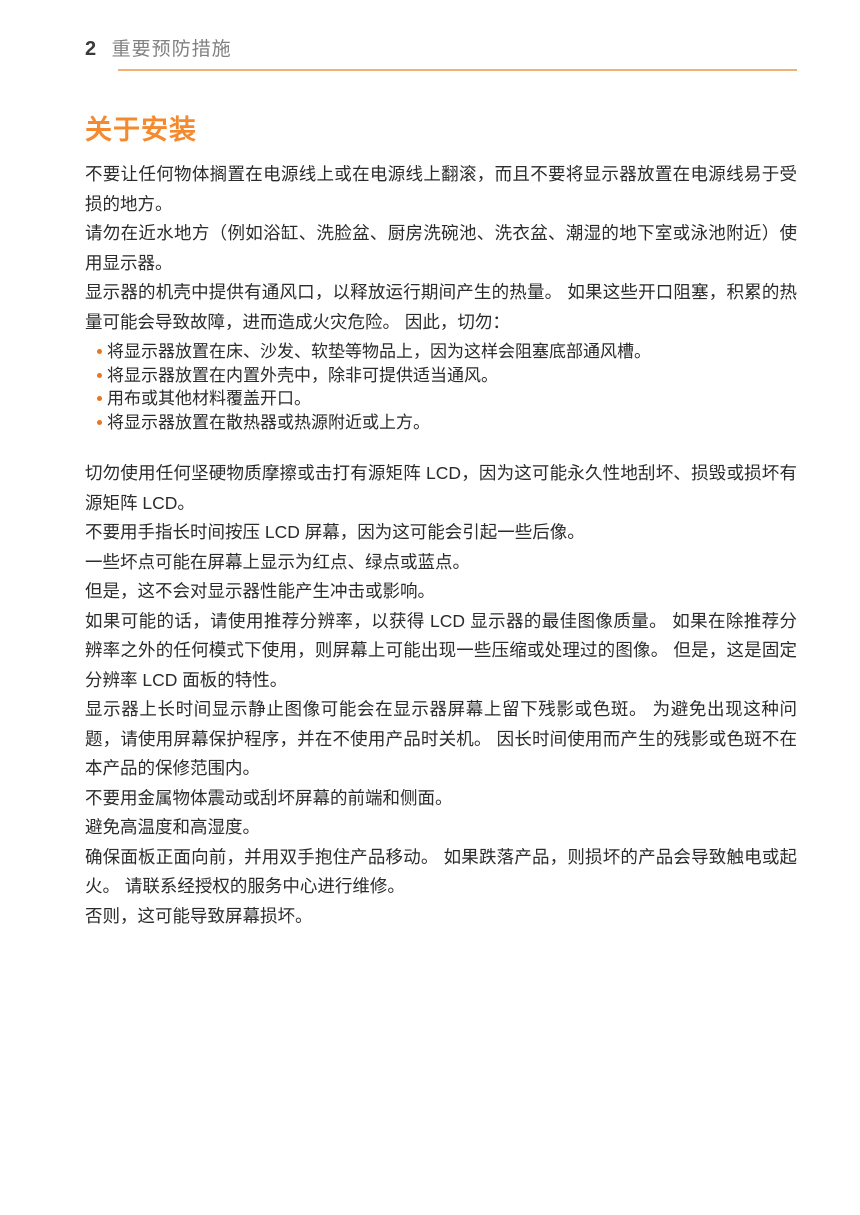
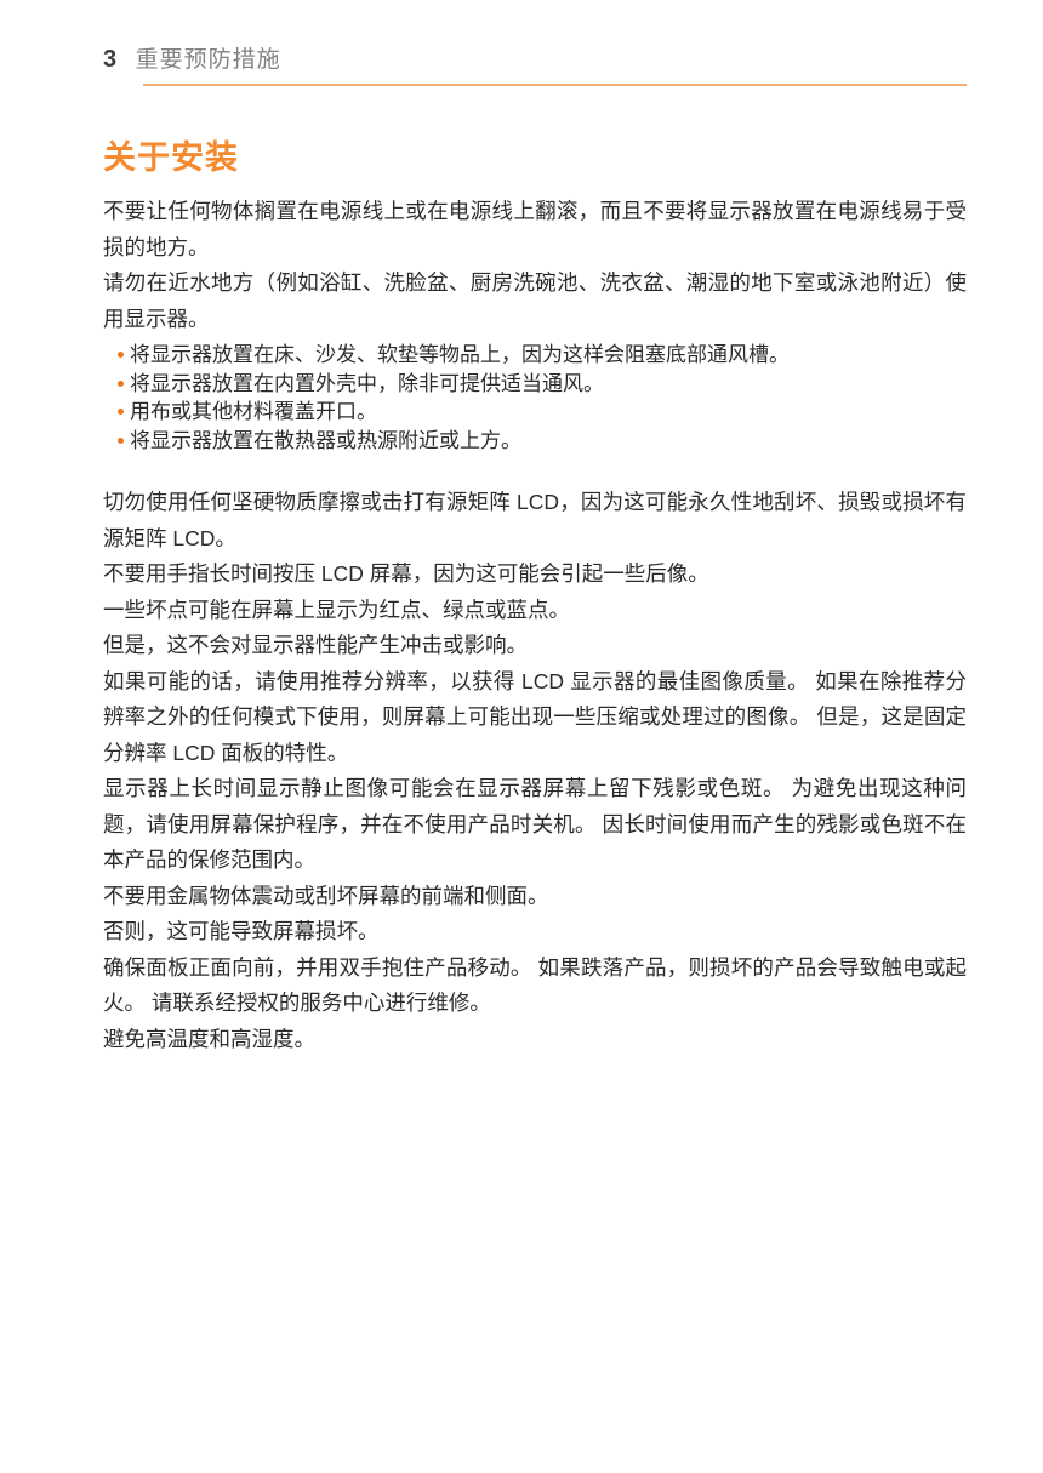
- 2
+ 3
  重要预防措施
  关于安装
  不要让任何物体搁置在电源线上或在电源线上翻滚，而且不要将显示器放置在电源线易于受损的地方。
  请勿在近水地方（例如浴缸、洗脸盆、厨房洗碗池、洗衣盆、潮湿的地下室或泳池附近）使用显示器。
- 显示器的机壳中提供有通风口，以释放运行期间产生的热量。 如果这些开口阻塞，积累的热量可能会导致故障，进而造成火灾危险。 因此，切勿：
  将显示器放置在床、沙发、软垫等物品上，因为这样会阻塞底部通风槽。
  将显示器放置在内置外壳中，除非可提供适当通风。
  用布或其他材料覆盖开口。
  将显示器放置在散热器或热源附近或上方。
  切勿使用任何坚硬物质摩擦或击打有源矩阵 LCD，因为这可能永久性地刮坏、损毁或损坏有源矩阵 LCD。
  不要用手指长时间按压 LCD 屏幕，因为这可能会引起一些后像。
  一些坏点可能在屏幕上显示为红点、绿点或蓝点。
  但是，这不会对显示器性能产生冲击或影响。
  如果可能的话，请使用推荐分辨率，以获得 LCD 显示器的最佳图像质量。 如果在除推荐分辨率之外的任何模式下使用，则屏幕上可能出现一些压缩或处理过的图像。 但是，这是固定分辨率 LCD 面板的特性。
  显示器上长时间显示静止图像可能会在显示器屏幕上留下残影或色斑。 为避免出现这种问题，请使用屏幕保护程序，并在不使用产品时关机。 因长时间使用而产生的残影或色斑不在本产品的保修范围内。
  不要用金属物体震动或刮坏屏幕的前端和侧面。
- 避免高温度和高湿度。
+ 否则，这可能导致屏幕损坏。
  确保面板正面向前，并用双手抱住产品移动。 如果跌落产品，则损坏的产品会导致触电或起火。 请联系经授权的服务中心进行维修。
- 否则，这可能导致屏幕损坏。
+ 避免高温度和高湿度。
